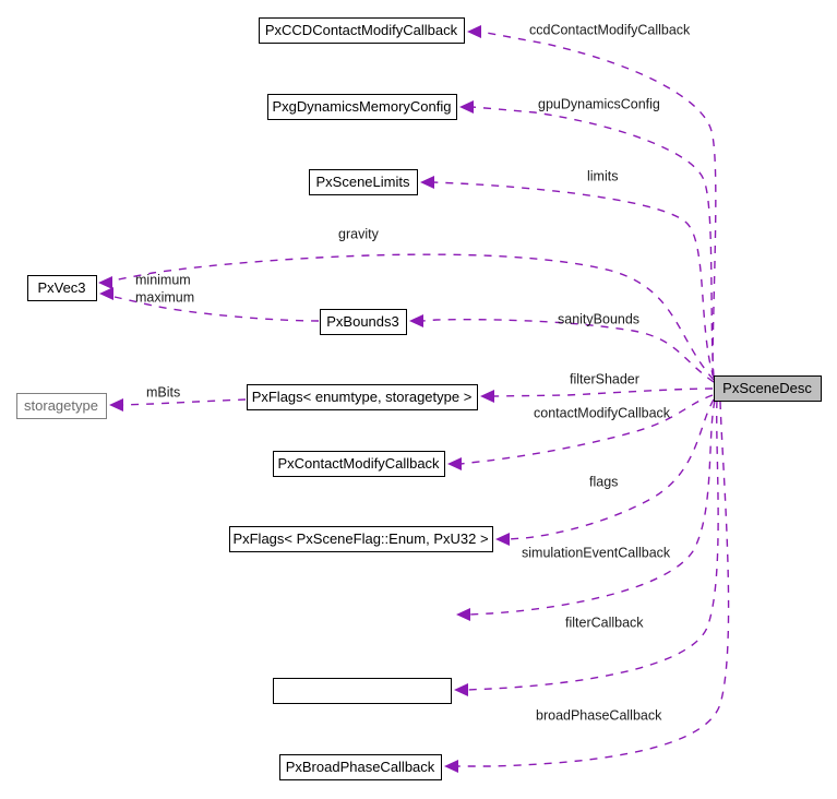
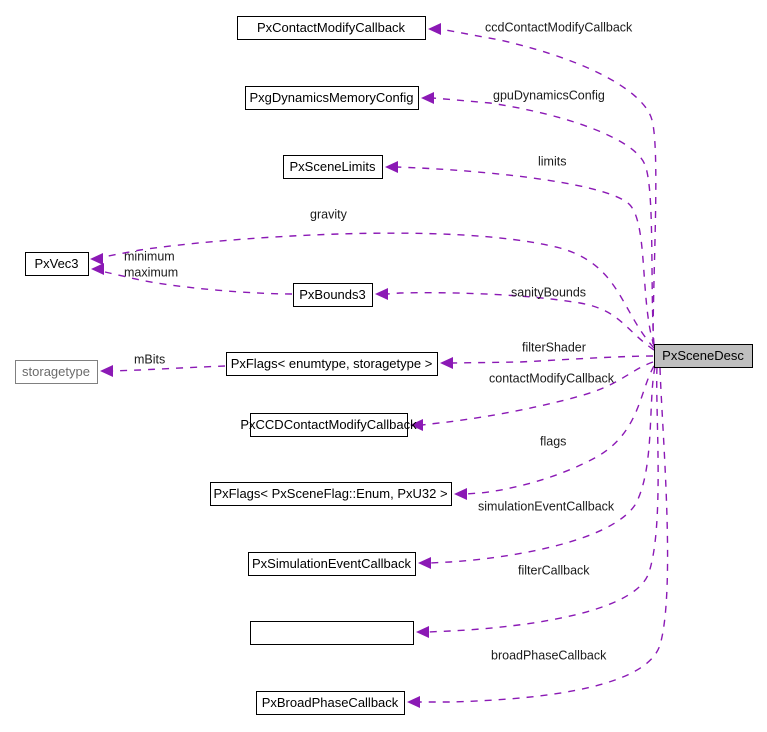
- PxCCDContactModifyCallback
+ PxContactModifyCallback
  PxgDynamicsMemoryConfig
  PxSceneLimits
  PxVec3
  PxBounds3
  storagetype
  PxFlags< enumtype, storagetype >
- PxContactModifyCallback
+ PxCCDContactModifyCallback
  PxFlags< PxSceneFlag::Enum, PxU32 >
+ PxSimulationEventCallback
  PxBroadPhaseCallback
  PxSceneDesc
  ccdContactModifyCallback
  gpuDynamicsConfig
  limits
  gravity
  sanityBounds
  minimum
  maximum
  filterShader
  mBits
  contactModifyCallback
  flags
  simulationEventCallback
  filterCallback
  broadPhaseCallback
